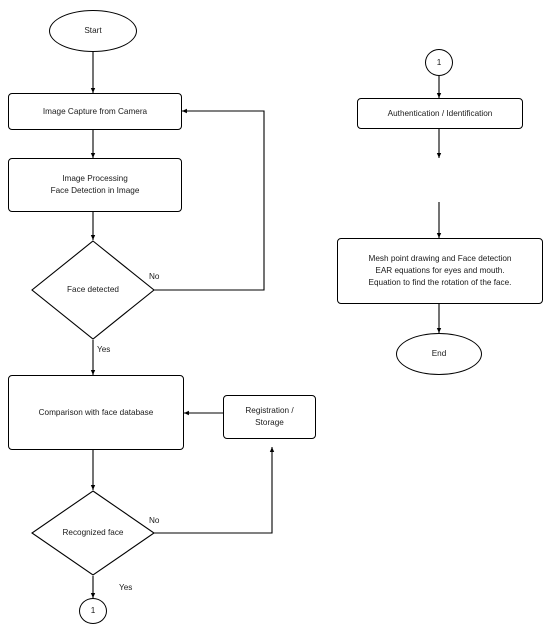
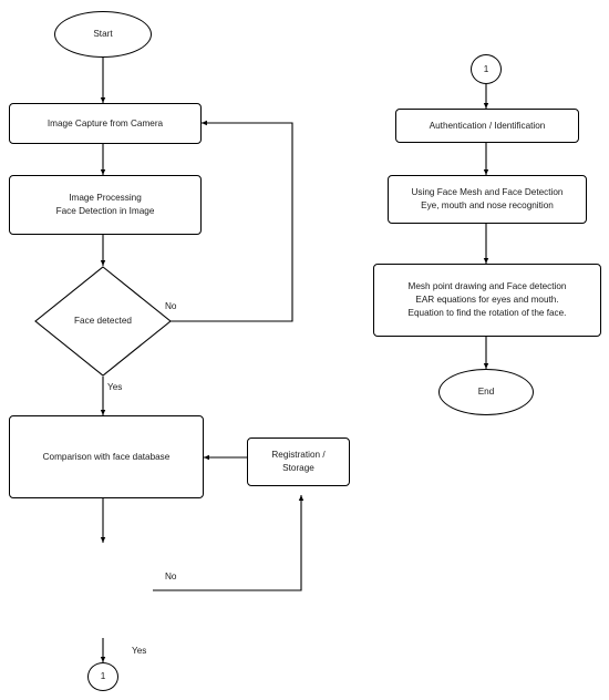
  Start
  Image Capture from Camera
  Image Processing
  Face Detection in Image
  Face detected
  No
  Yes
  Comparison with face database
  Registration /
  Storage
- Recognized face
  No
  Yes
  1
  1
  Authentication / Identification
+ Using Face Mesh and Face Detection
+ Eye, mouth and nose recognition
  Mesh point drawing and Face detection
  EAR equations for eyes and mouth.
  Equation to find the rotation of the face.
  End
